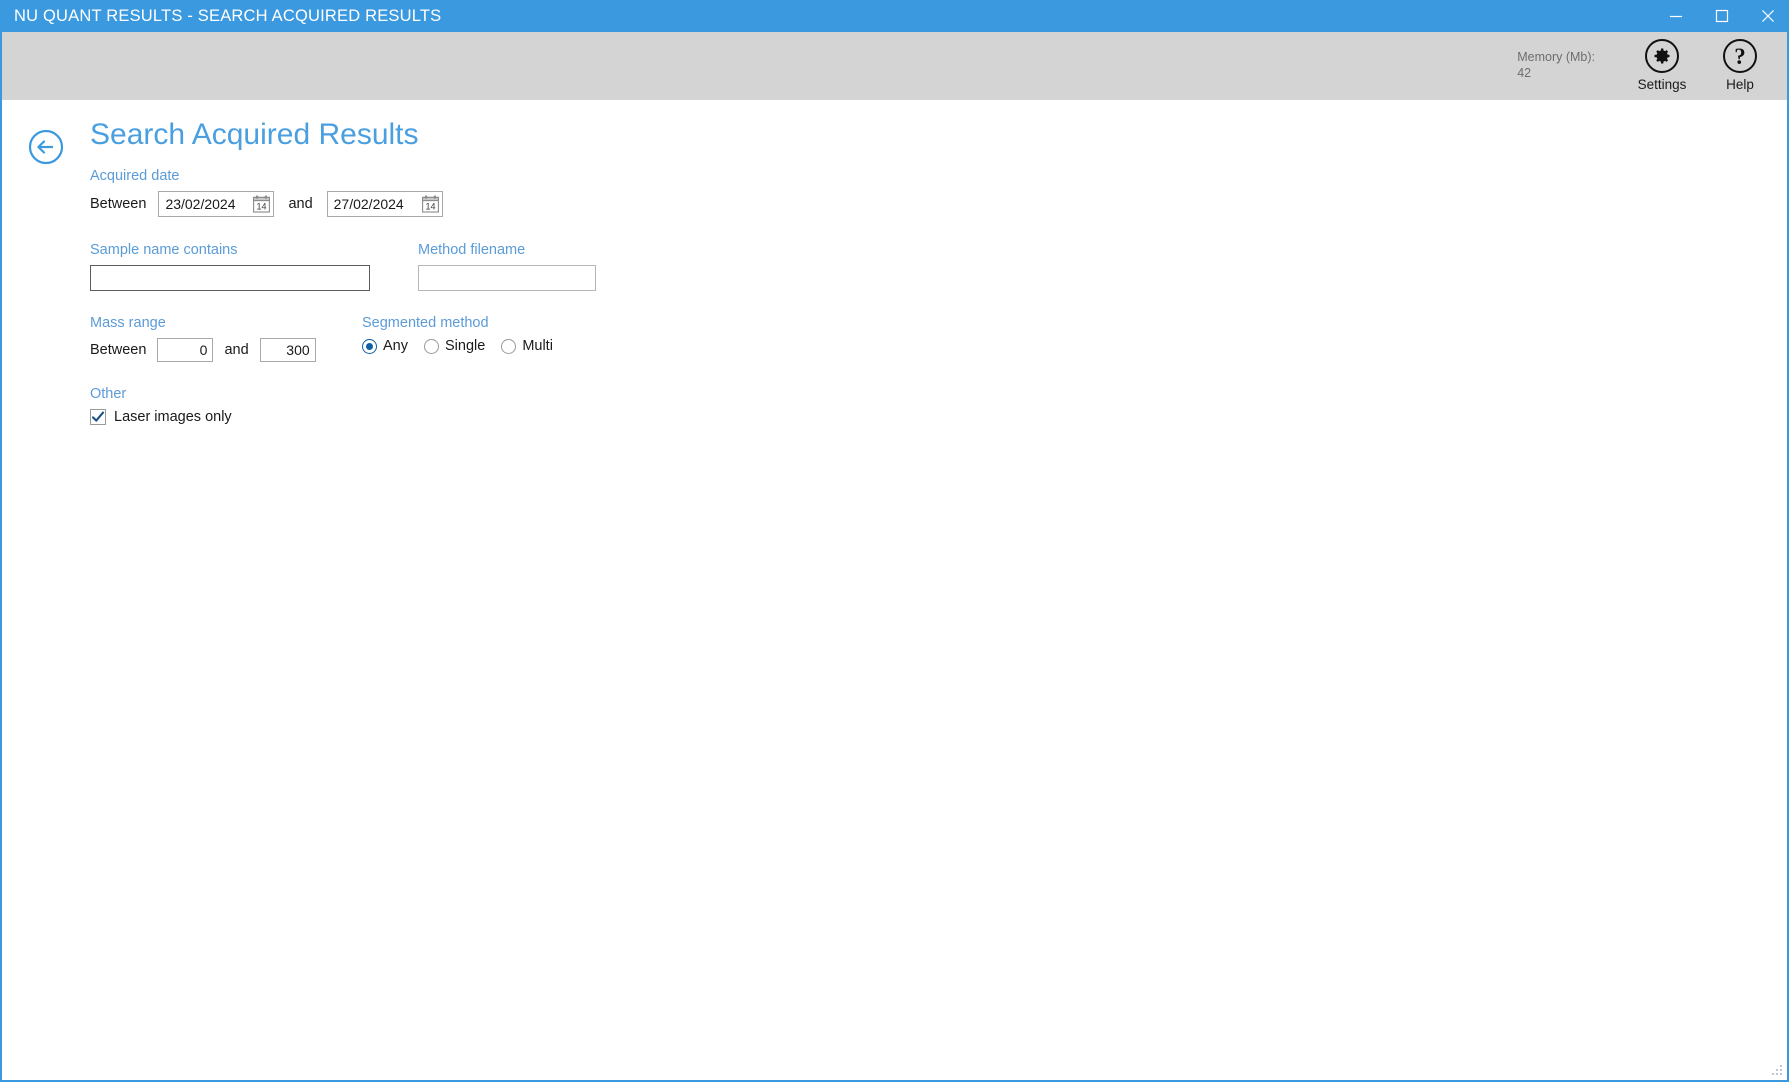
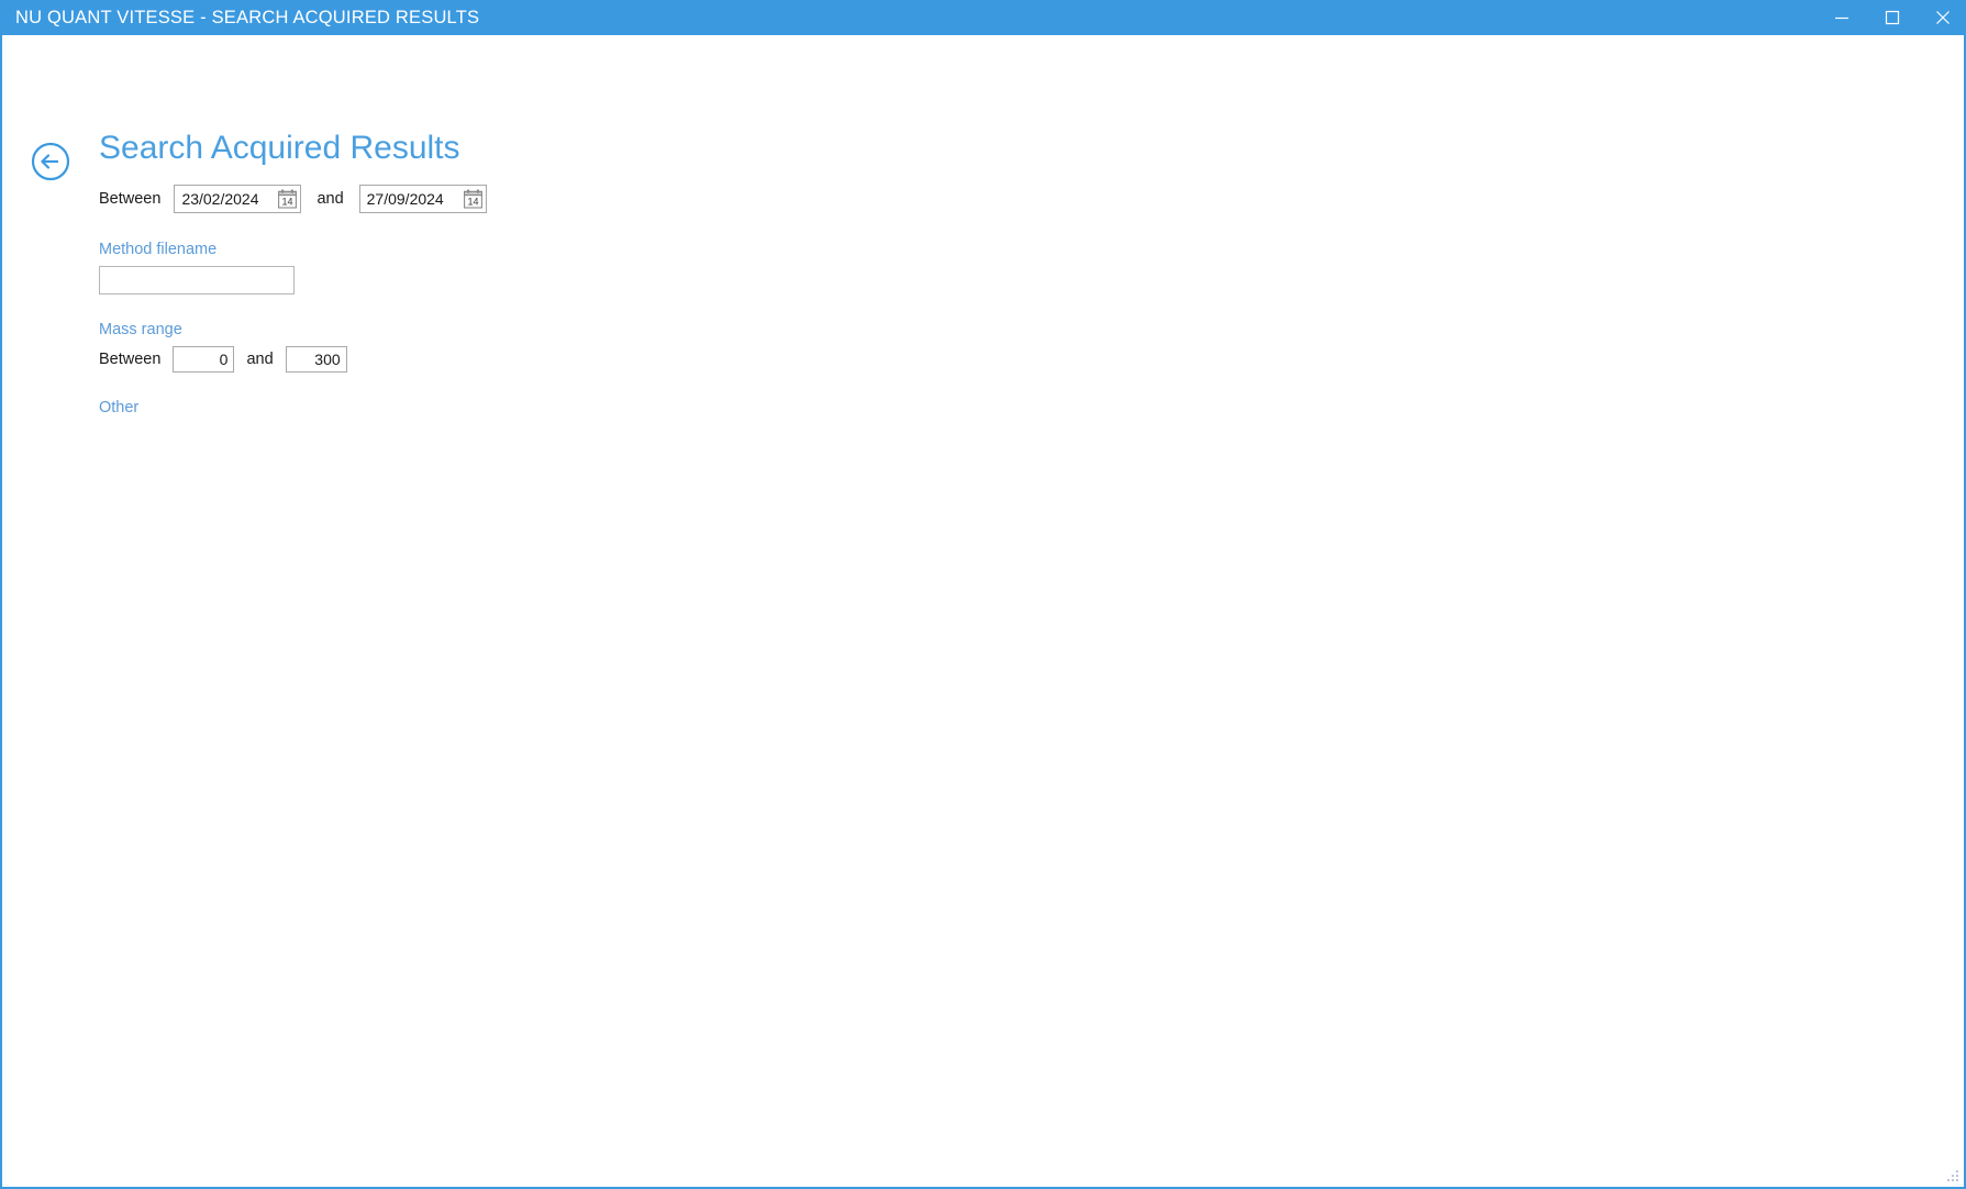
- NU QUANT RESULTS - SEARCH ACQUIRED RESULTS
+ NU QUANT VITESSE - SEARCH ACQUIRED RESULTS
- Memory (Mb):
- 42
- Settings
- ?
- Help
  Search Acquired Results
- Acquired date
  Between
  23/02/2024
  14
  and
- 27/02/2024
+ 27/09/2024
  14
- Sample name contains
  Method filename
  Mass range
  Between
  0
  and
  300
- Segmented method
- Any
- Single
- Multi
  Other
- Laser images only
